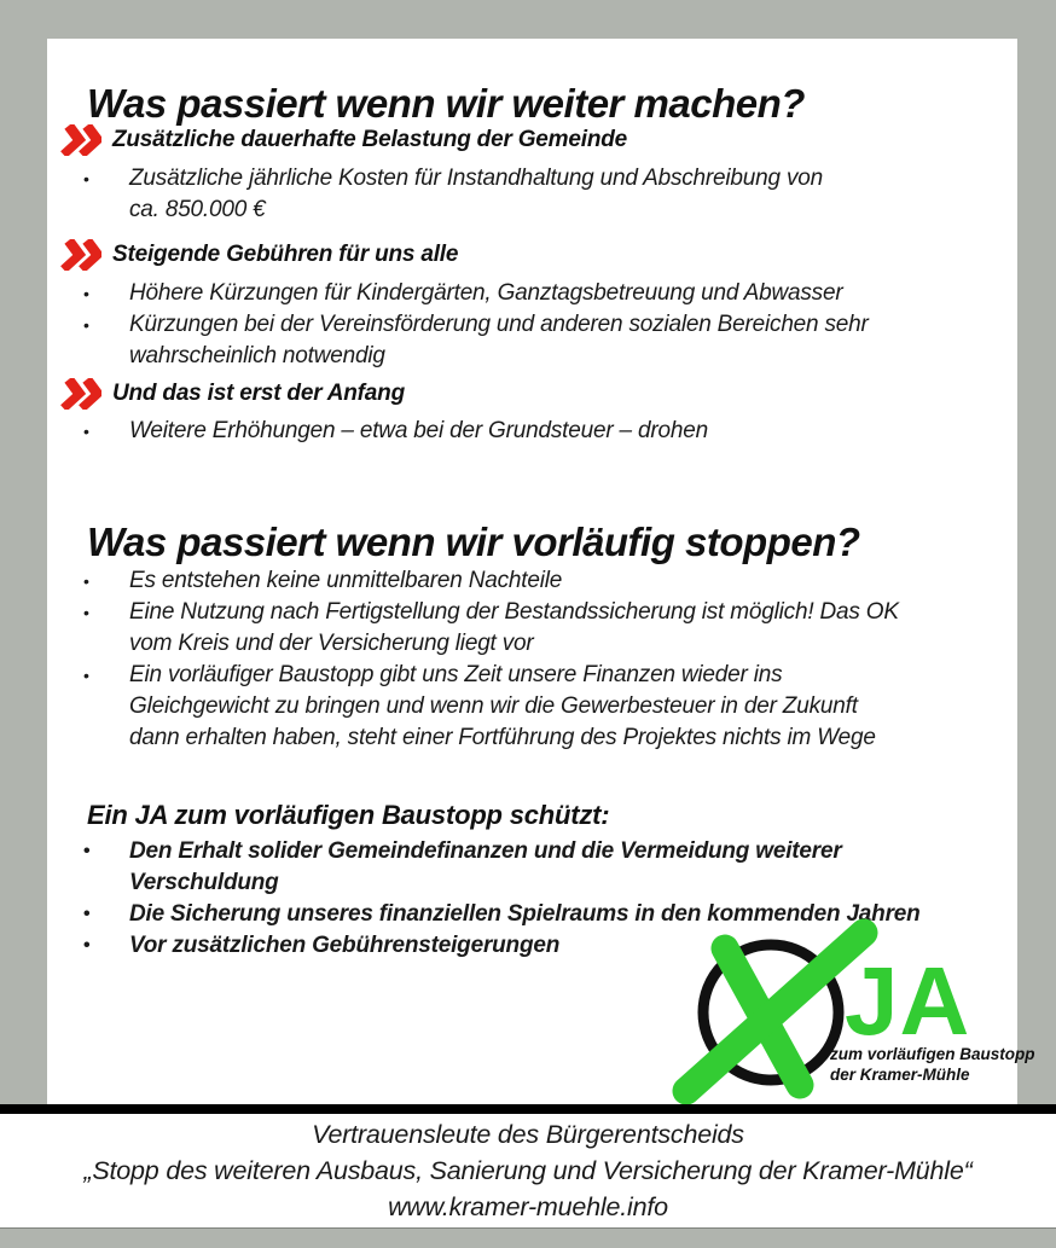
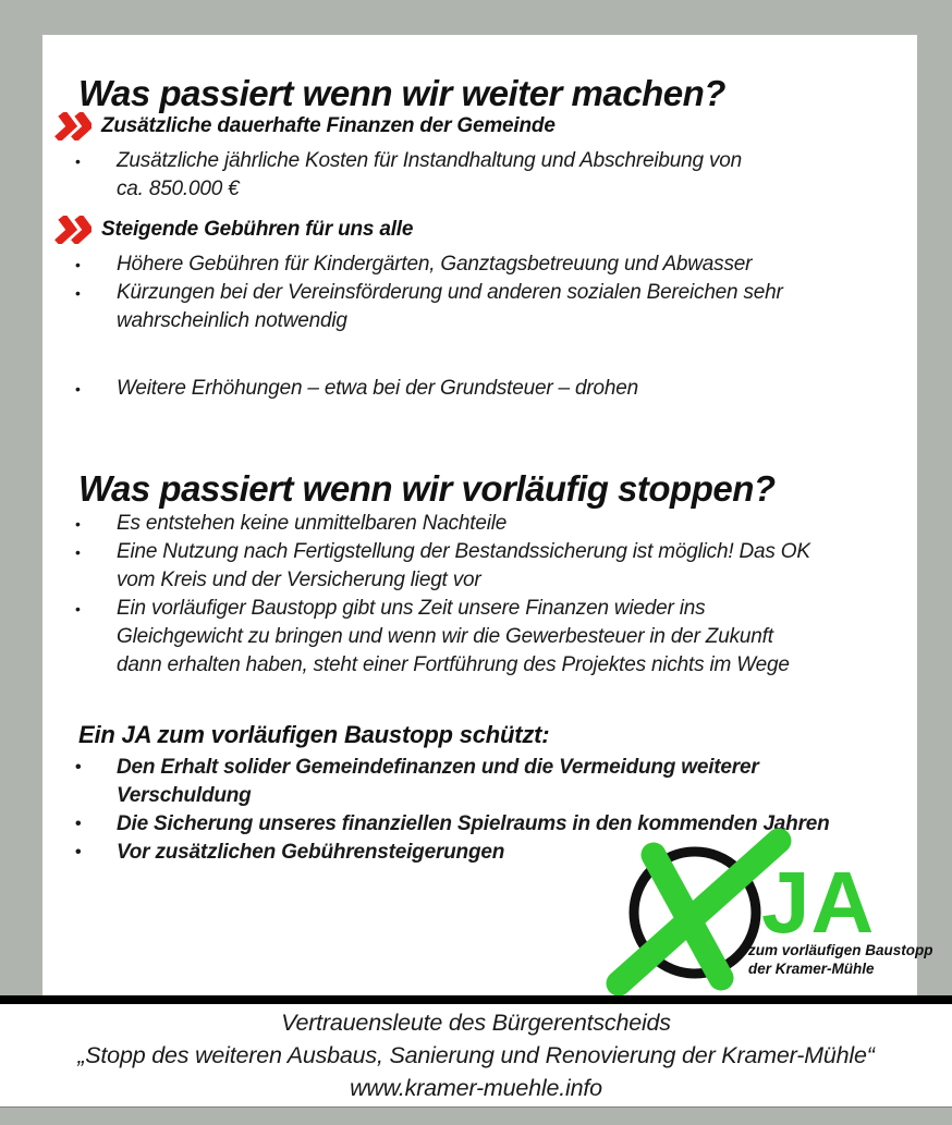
  Was passiert wenn wir weiter machen?
- Zusätzliche dauerhafte Belastung der Gemeinde
+ Zusätzliche dauerhafte Finanzen der Gemeinde
  •
  Zusätzliche jährliche Kosten für Instandhaltung und Abschreibung von
  ca. 850.000 €
  Steigende Gebühren für uns alle
  •
- Höhere Kürzungen für Kindergärten, Ganztagsbetreuung und Abwasser
+ Höhere Gebühren für Kindergärten, Ganztagsbetreuung und Abwasser
  •
  Kürzungen bei der Vereinsförderung und anderen sozialen Bereichen sehr
  wahrscheinlich notwendig
- Und das ist erst der Anfang
  •
  Weitere Erhöhungen – etwa bei der Grundsteuer – drohen
  Was passiert wenn wir vorläufig stoppen?
  •
  Es entstehen keine unmittelbaren Nachteile
  •
  Eine Nutzung nach Fertigstellung der Bestandssicherung ist möglich! Das OK
  vom Kreis und der Versicherung liegt vor
  •
  Ein vorläufiger Baustopp gibt uns Zeit unsere Finanzen wieder ins
  Gleichgewicht zu bringen und wenn wir die Gewerbesteuer in der Zukunft
  dann erhalten haben, steht einer Fortführung des Projektes nichts im Wege
  Ein JA zum vorläufigen Baustopp schützt:
  •
  Den Erhalt solider Gemeindefinanzen und die Vermeidung weiterer
  Verschuldung
  •
  Die Sicherung unseres finanziellen Spielraums in den kommenden Jahren
  •
  Vor zusätzlichen Gebührensteigerungen
  JA
  zum vorläufigen Baustopp
  der Kramer-Mühle
  Vertrauensleute des Bürgerentscheids
- „Stopp des weiteren Ausbaus, Sanierung und Versicherung der Kramer-Mühle“
+ „Stopp des weiteren Ausbaus, Sanierung und Renovierung der Kramer-Mühle“
  www.kramer-muehle.info
